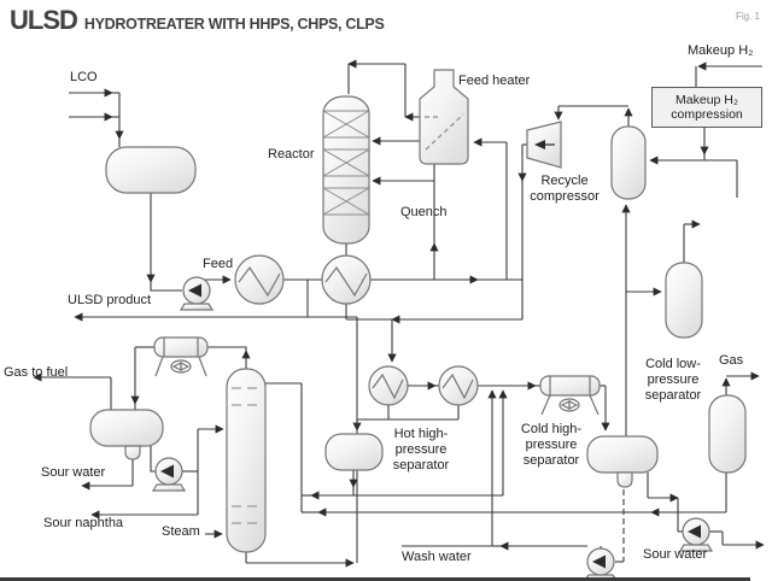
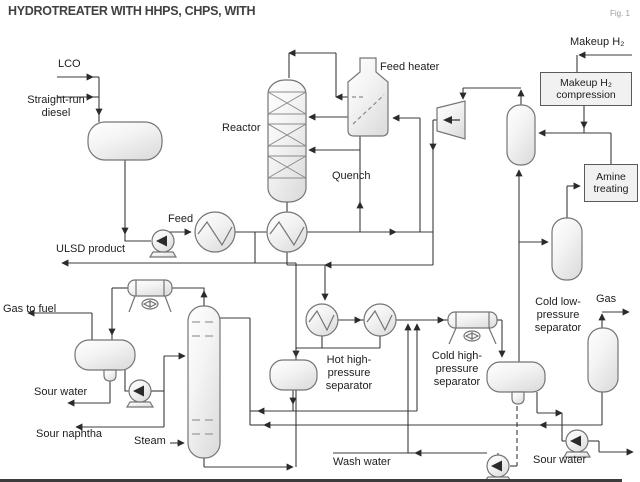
- ULSD
- HYDROTREATER WITH HHPS, CHPS, CLPS
+ HYDROTREATER WITH HHPS, CHPS, WITH
  Fig. 1
  Makeup H₂
  compression
+ Amine
+ treating
  LCO
+ Straight-run
+ diesel
  Feed
  ULSD product
  Reactor
  Quench
  Feed heater
  Makeup H₂
- Recycle
- compressor
  Gas to fuel
  Sour water
  Sour naphtha
  Steam
  Hot high-
  pressure
  separator
  Cold high-
  pressure
  separator
  Cold low-
  pressure
  separator
  Gas
  Wash water
  Sour water
